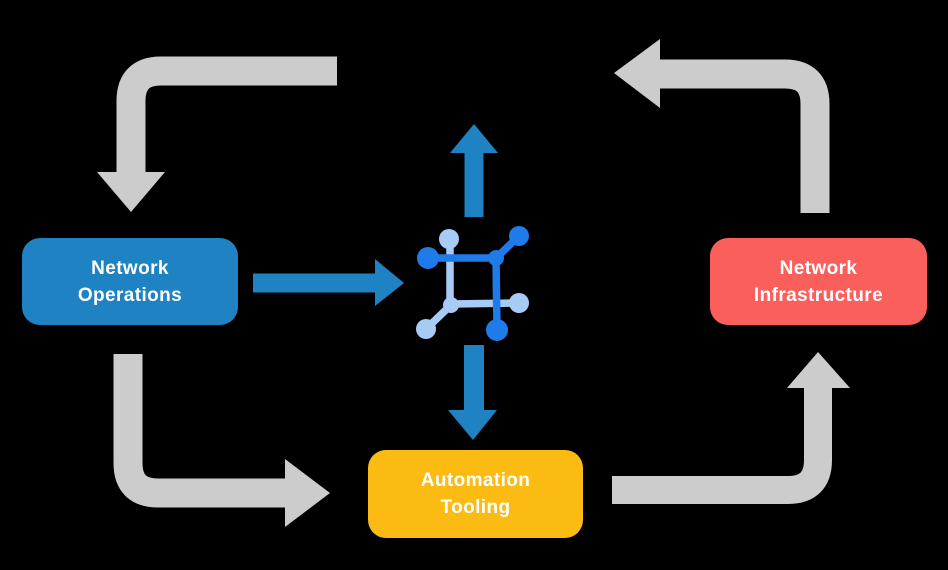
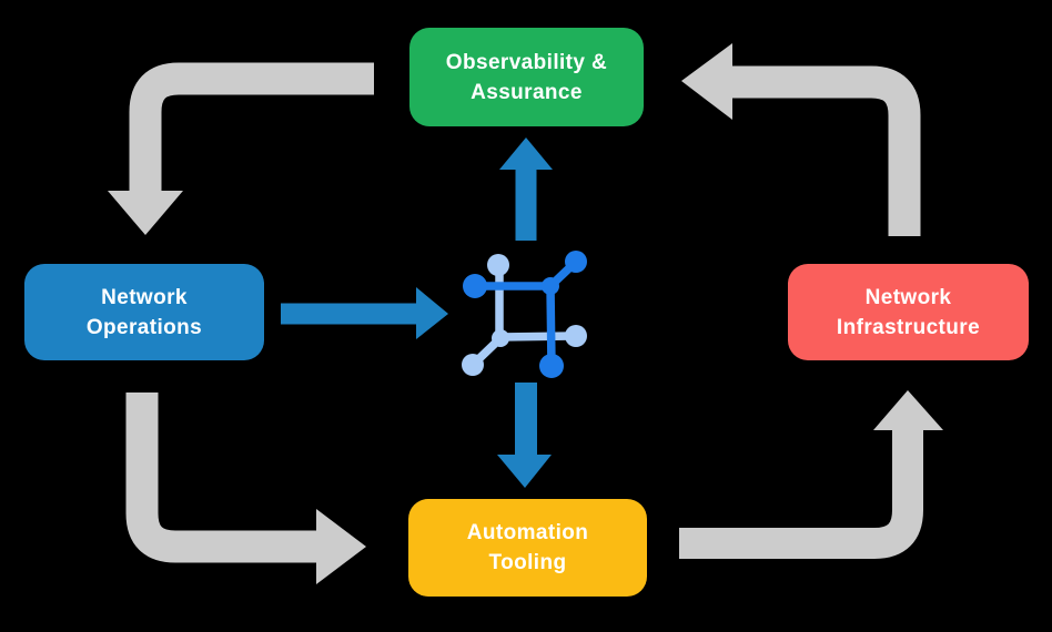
+ Observability &
+ Assurance
  Network
  Operations
  Network
  Infrastructure
  Automation
  Tooling
